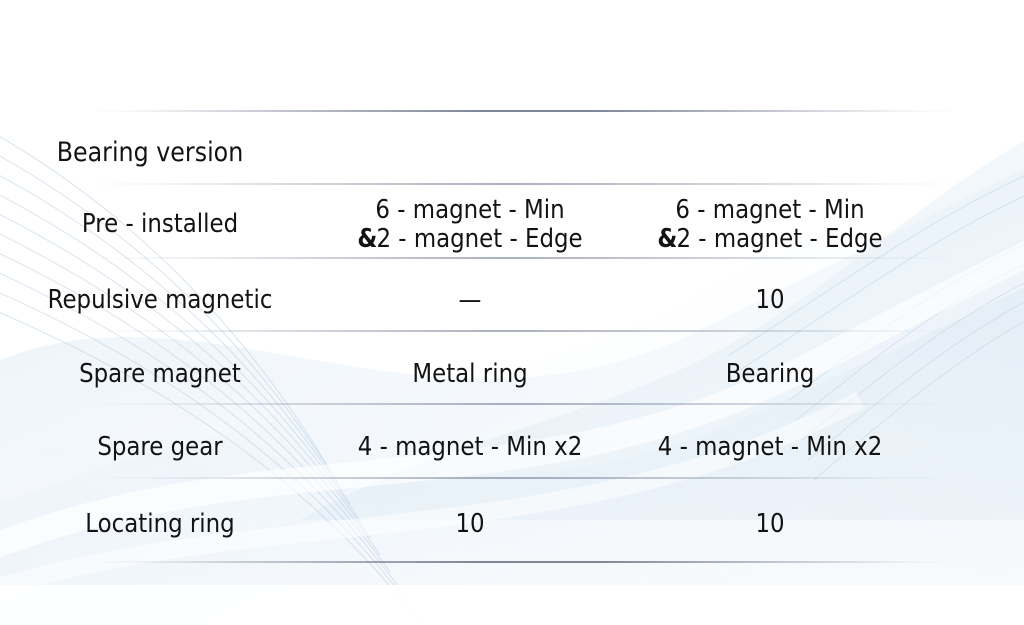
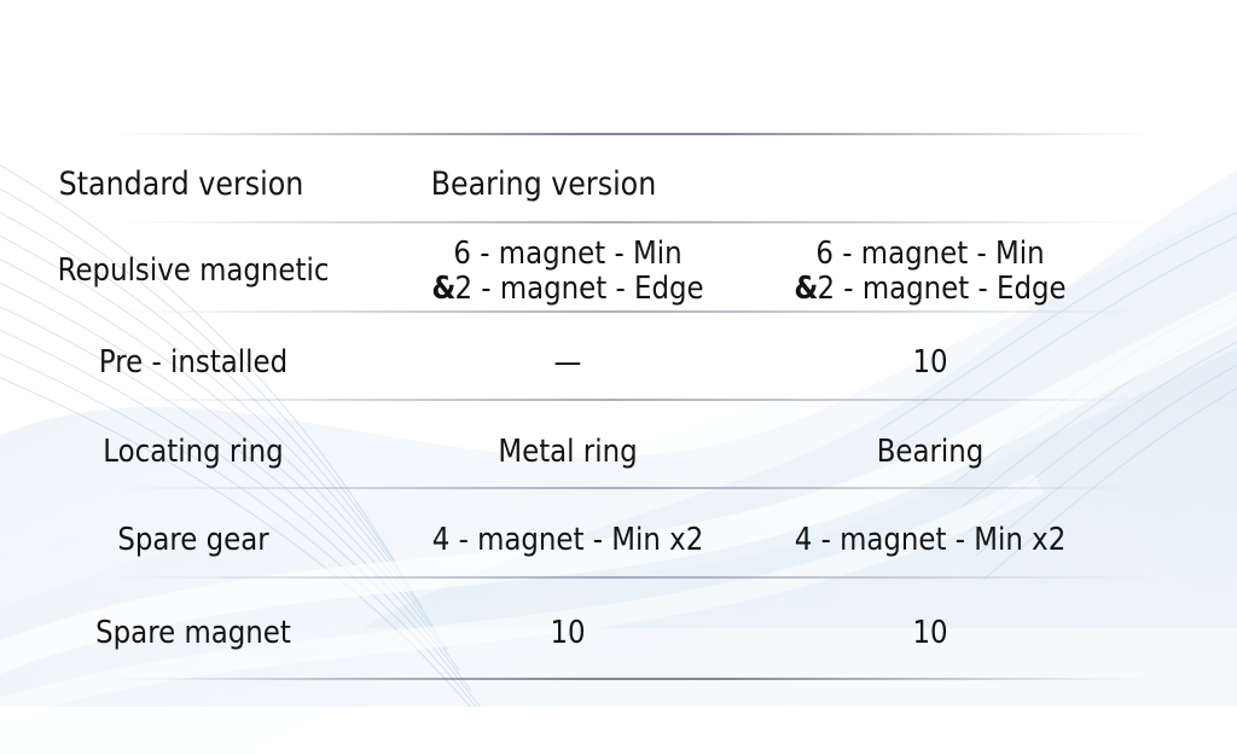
+ Standard version
  Bearing version
- Pre - installed
+ Repulsive magnetic
  6 - magnet - Min
  &2 - magnet - Edge
  6 - magnet - Min
  &2 - magnet - Edge
- Repulsive magnetic
+ Pre - installed
  —
  10
- Spare magnet
+ Locating ring
  Metal ring
  Bearing
  Spare gear
  4 - magnet - Min x2
  4 - magnet - Min x2
- Locating ring
+ Spare magnet
  10
  10
